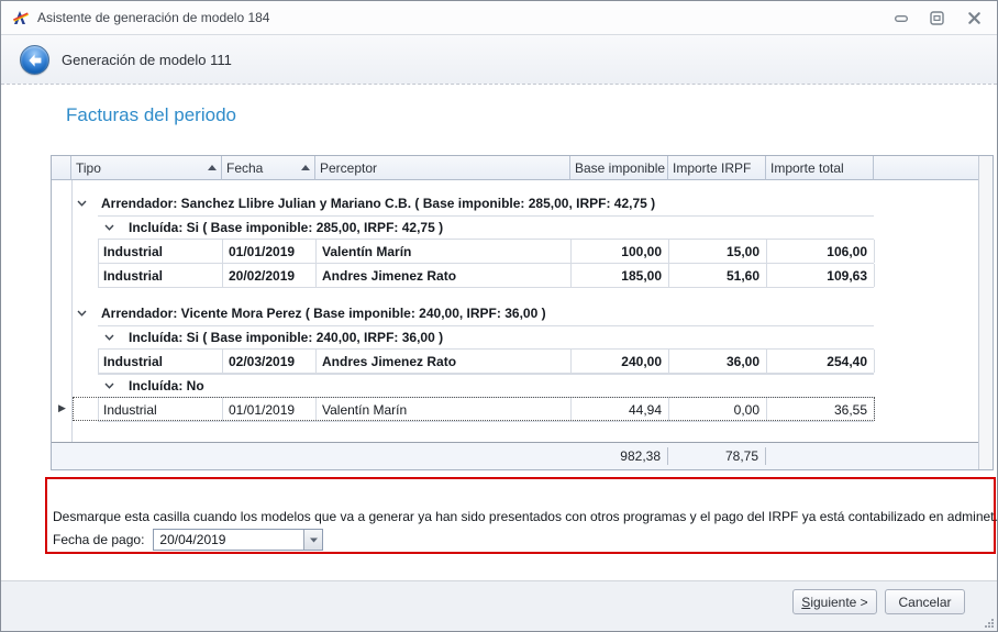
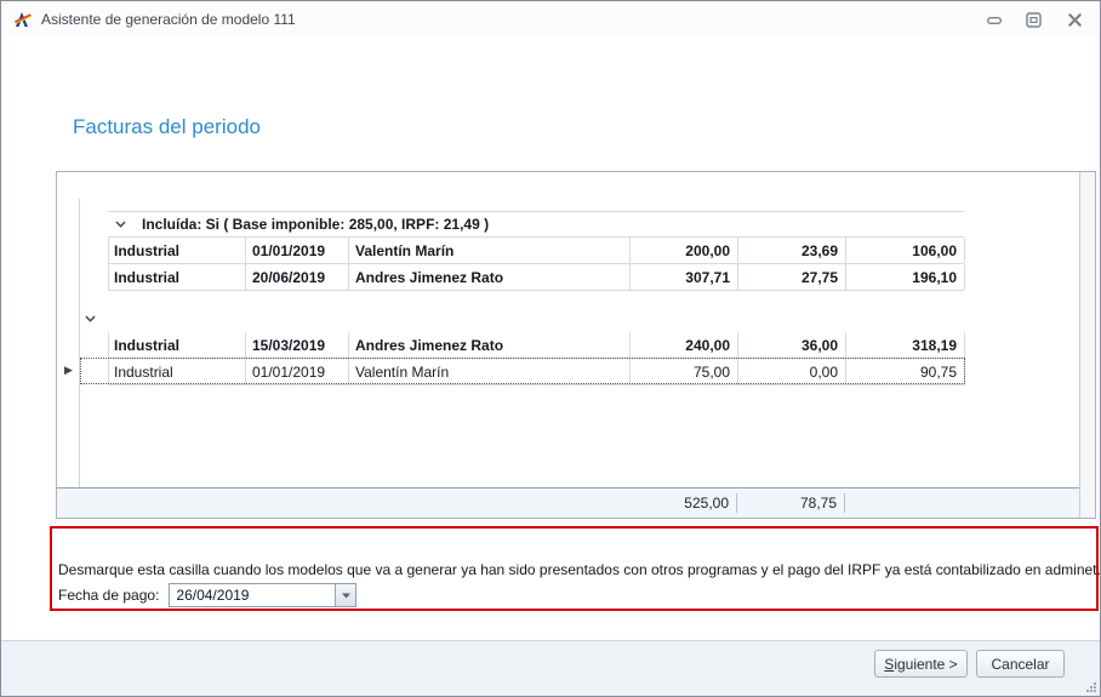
- Asistente de generación de modelo 184
+ Asistente de generación de modelo 111
- Generación de modelo 111
  Facturas del periodo
- Tipo
- Fecha
- Perceptor
- Base imponible
- Importe IRPF
- Importe total
- Arrendador: Sanchez Llibre Julian y Mariano C.B. ( Base imponible: 285,00, IRPF: 42,75 )
- Incluída: Si ( Base imponible: 285,00, IRPF: 42,75 )
+ Incluída: Si ( Base imponible: 285,00, IRPF: 21,49 )
  Industrial
  01/01/2019
  Valentín Marín
- 100,00
+ 200,00
- 15,00
+ 23,69
  106,00
  Industrial
- 20/02/2019
+ 20/06/2019
  Andres Jimenez Rato
- 185,00
+ 307,71
- 51,60
+ 27,75
- 109,63
+ 196,10
- Arrendador: Vicente Mora Perez ( Base imponible: 240,00, IRPF: 36,00 )
- Incluída: Si ( Base imponible: 240,00, IRPF: 36,00 )
  Industrial
- 02/03/2019
+ 15/03/2019
  Andres Jimenez Rato
  240,00
  36,00
- 254,40
+ 318,19
- Incluída: No
  ▶
  Industrial
  01/01/2019
  Valentín Marín
- 44,94
+ 75,00
  0,00
- 36,55
+ 90,75
- 982,38
+ 525,00
  78,75
  Desmarque esta casilla cuando los modelos que va a generar ya han sido presentados con otros programas y el pago del IRPF ya está contabilizado en adminet.
  Fecha de pago:
- 20/04/2019
+ 26/04/2019
  Siguiente >
  Cancelar
